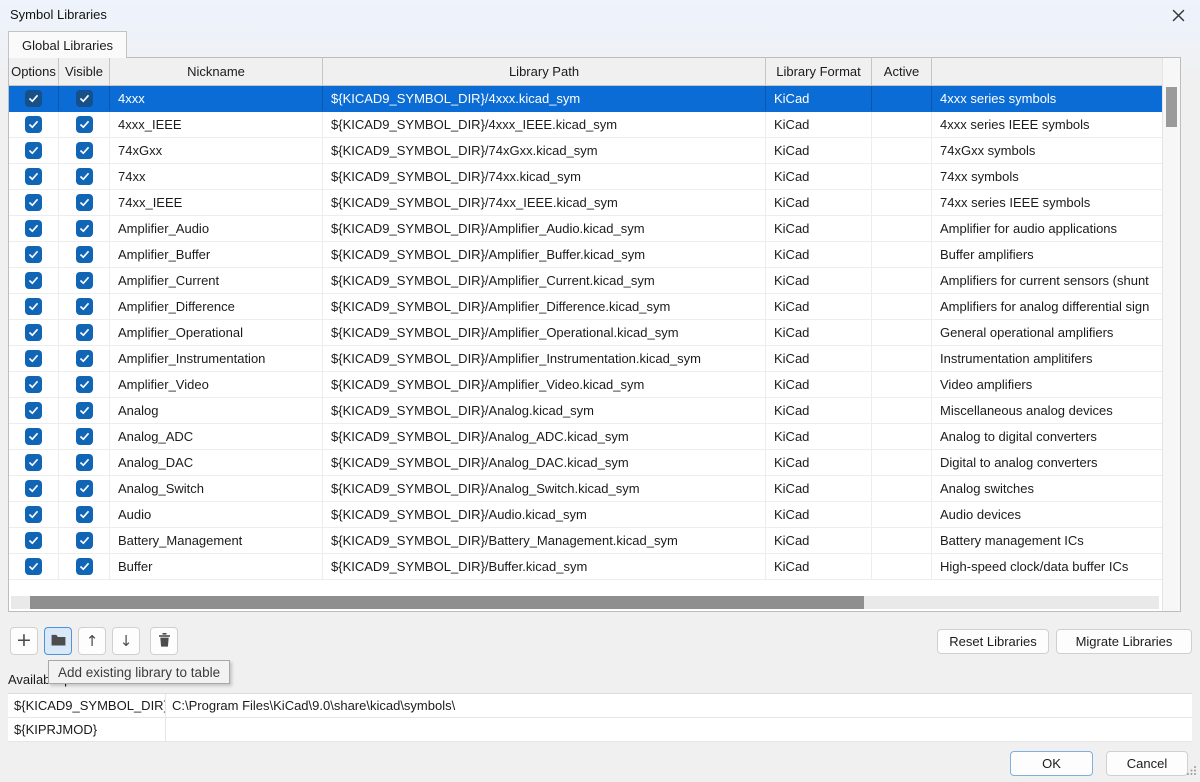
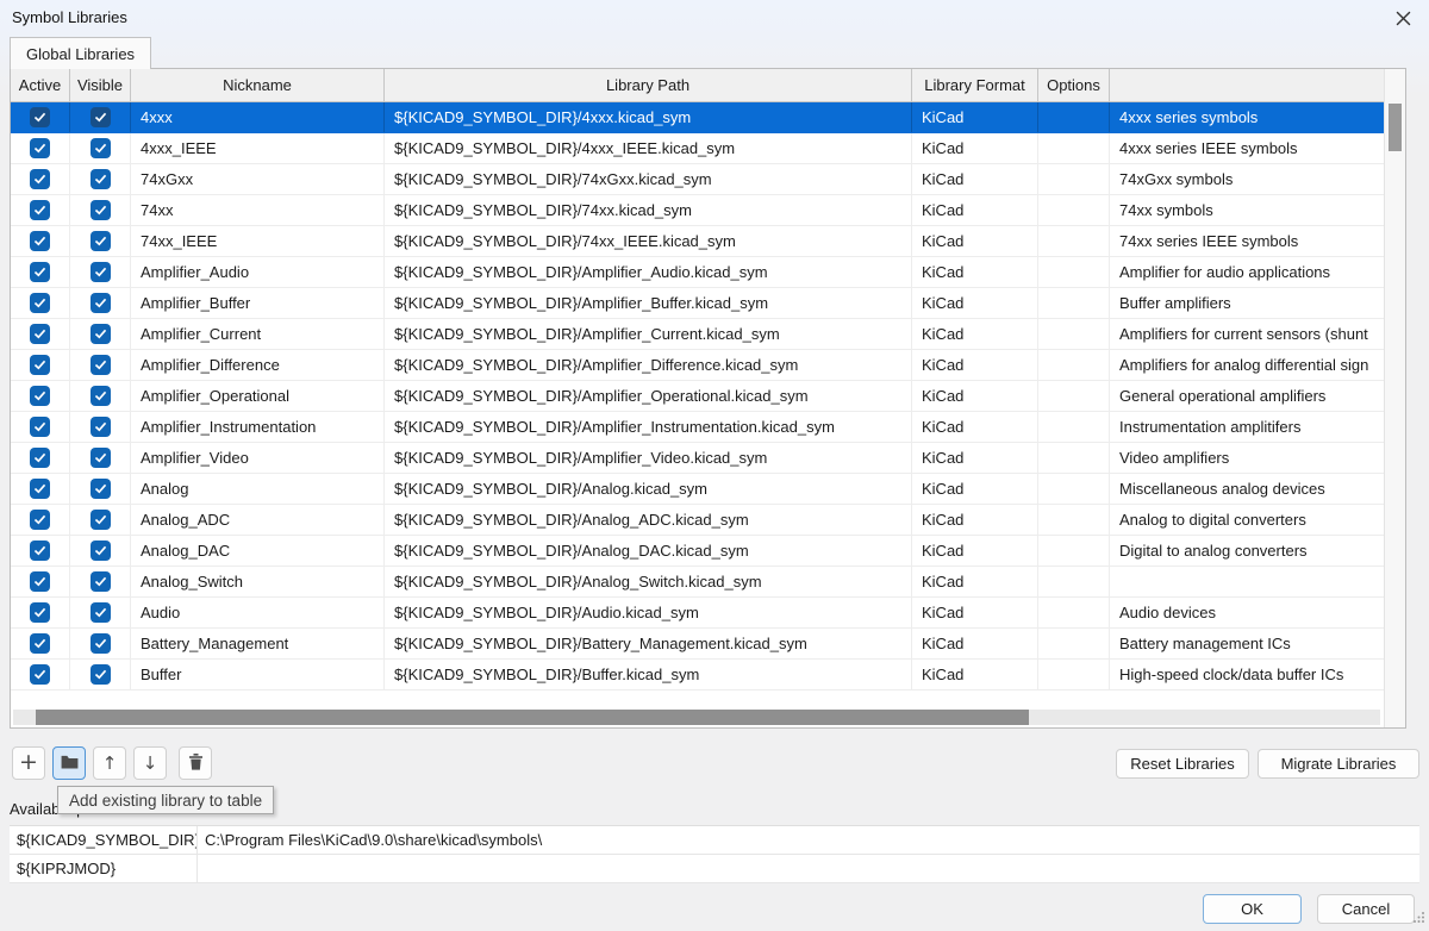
  Symbol Libraries
  Global Libraries
- Options
+ Active
  Visible
  Nickname
  Library Path
  Library Format
- Active
+ Options
  4xxx
  ${KICAD9_SYMBOL_DIR}/4xxx.kicad_sym
  KiCad
  4xxx series symbols
  4xxx_IEEE
  ${KICAD9_SYMBOL_DIR}/4xxx_IEEE.kicad_sym
  KiCad
  4xxx series IEEE symbols
  74xGxx
  ${KICAD9_SYMBOL_DIR}/74xGxx.kicad_sym
  KiCad
  74xGxx symbols
  74xx
  ${KICAD9_SYMBOL_DIR}/74xx.kicad_sym
  KiCad
  74xx symbols
  74xx_IEEE
  ${KICAD9_SYMBOL_DIR}/74xx_IEEE.kicad_sym
  KiCad
  74xx series IEEE symbols
  Amplifier_Audio
  ${KICAD9_SYMBOL_DIR}/Amplifier_Audio.kicad_sym
  KiCad
  Amplifier for audio applications
  Amplifier_Buffer
  ${KICAD9_SYMBOL_DIR}/Amplifier_Buffer.kicad_sym
  KiCad
  Buffer amplifiers
  Amplifier_Current
  ${KICAD9_SYMBOL_DIR}/Amplifier_Current.kicad_sym
  KiCad
  Amplifiers for current sensors (shunt
  Amplifier_Difference
  ${KICAD9_SYMBOL_DIR}/Amplifier_Difference.kicad_sym
  KiCad
  Amplifiers for analog differential sign
  Amplifier_Operational
  ${KICAD9_SYMBOL_DIR}/Amplifier_Operational.kicad_sym
  KiCad
  General operational amplifiers
  Amplifier_Instrumentation
  ${KICAD9_SYMBOL_DIR}/Amplifier_Instrumentation.kicad_sym
  KiCad
  Instrumentation amplitifers
  Amplifier_Video
  ${KICAD9_SYMBOL_DIR}/Amplifier_Video.kicad_sym
  KiCad
  Video amplifiers
  Analog
  ${KICAD9_SYMBOL_DIR}/Analog.kicad_sym
  KiCad
  Miscellaneous analog devices
  Analog_ADC
  ${KICAD9_SYMBOL_DIR}/Analog_ADC.kicad_sym
  KiCad
  Analog to digital converters
  Analog_DAC
  ${KICAD9_SYMBOL_DIR}/Analog_DAC.kicad_sym
  KiCad
  Digital to analog converters
  Analog_Switch
  ${KICAD9_SYMBOL_DIR}/Analog_Switch.kicad_sym
  KiCad
- Analog switches
  Audio
  ${KICAD9_SYMBOL_DIR}/Audio.kicad_sym
  KiCad
  Audio devices
  Battery_Management
  ${KICAD9_SYMBOL_DIR}/Battery_Management.kicad_sym
  KiCad
  Battery management ICs
  Buffer
  ${KICAD9_SYMBOL_DIR}/Buffer.kicad_sym
  KiCad
  High-speed clock/data buffer ICs
  +
  ↑
  ↓
  Reset Libraries
  Migrate Libraries
  Add existing library to table
  ${KICAD9_SYMBOL_DIR}
  C:\Program Files\KiCad\9.0\share\kicad\symbols\
  ${KIPRJMOD}
  OK
  Cancel
